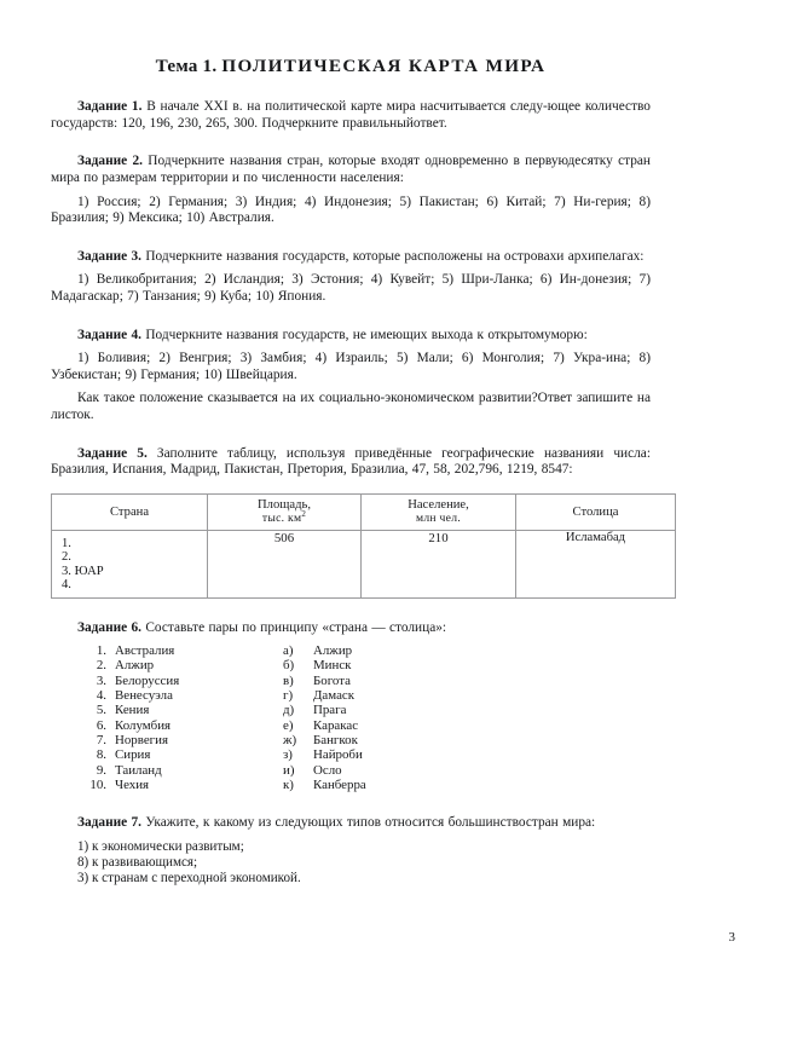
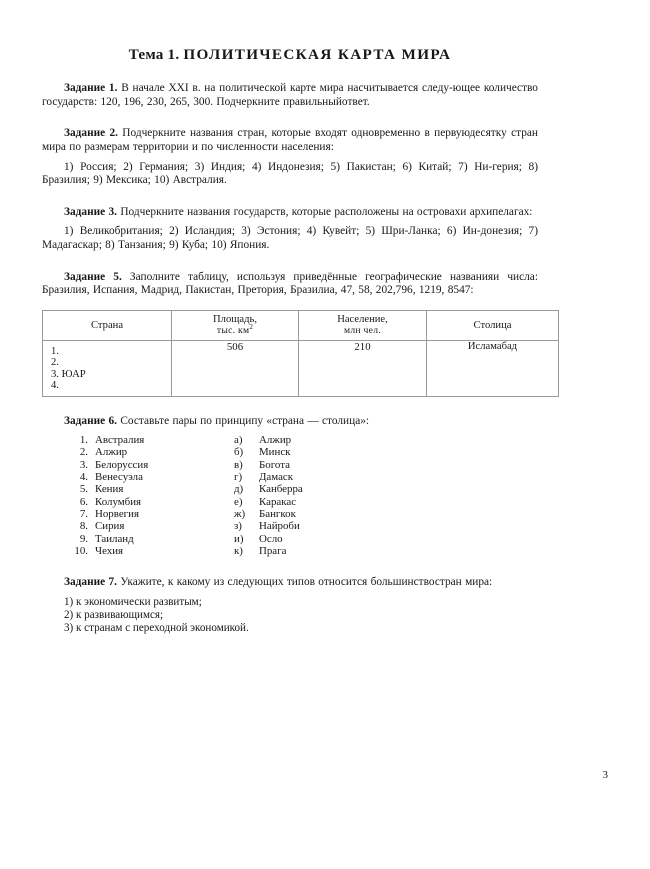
  Тема 1. ПОЛИТИЧЕСКАЯ КАРТА МИРА
  Задание 1. В начале XXI в. на политической карте мира насчитывается следу-ющее количество государств: 120, 196, 230, 265, 300. Подчеркните правильныйответ.
  Задание 2. Подчеркните названия стран, которые входят одновременно в первуюдесятку стран мира по размерам территории и по численности населения:
  1) Россия; 2) Германия; 3) Индия; 4) Индонезия; 5) Пакистан; 6) Китай; 7) Ни-герия; 8) Бразилия; 9) Мексика; 10) Австралия.
  Задание 3. Подчеркните названия государств, которые расположены на островахи архипелагах:
- 1) Великобритания; 2) Исландия; 3) Эстония; 4) Кувейт; 5) Шри-Ланка; 6) Ин-донезия; 7) Мадагаскар; 7) Танзания; 9) Куба; 10) Япония.
+ 1) Великобритания; 2) Исландия; 3) Эстония; 4) Кувейт; 5) Шри-Ланка; 6) Ин-донезия; 7) Мадагаскар; 8) Танзания; 9) Куба; 10) Япония.
- Задание 4. Подчеркните названия государств, не имеющих выхода к открытомуморю:
- 1) Боливия; 2) Венгрия; 3) Замбия; 4) Израиль; 5) Мали; 6) Монголия; 7) Укра-ина; 8) Узбекистан; 9) Германия; 10) Швейцария.
- Как такое положение сказывается на их социально-экономическом развитии?Ответ запишите на листок.
  Задание 5. Заполните таблицу, используя приведённые географические названияи числа: Бразилия, Испания, Мадрид, Пакистан, Претория, Бразилиа, 47, 58, 202,796, 1219, 8547:
  Страна	Площадь, тыс. км2	Население, млн чел.	Столица
  1. 2. 3. ЮАР 4.	506	210	Исламабад
  Задание 6. Составьте пары по принципу «страна — столица»:
  1.
  Австралия
  2.
  Алжир
  3.
  Белоруссия
  4.
  Венесуэла
  5.
  Кения
  6.
  Колумбия
  7.
  Норвегия
  8.
  Сирия
  9.
  Таиланд
  10.
  Чехия
  а)
  Алжир
  б)
  Минск
  в)
  Богота
  г)
  Дамаск
  д)
- Прага
+ Канберра
  е)
  Каракас
  ж)
  Бангкок
  з)
  Найроби
  и)
  Осло
  к)
- Канберра
+ Прага
  Задание 7. Укажите, к какому из следующих типов относится большинствостран мира:
  1) к экономически развитым;
- 8) к развивающимся;
+ 2) к развивающимся;
  3) к странам с переходной экономикой.
  3
